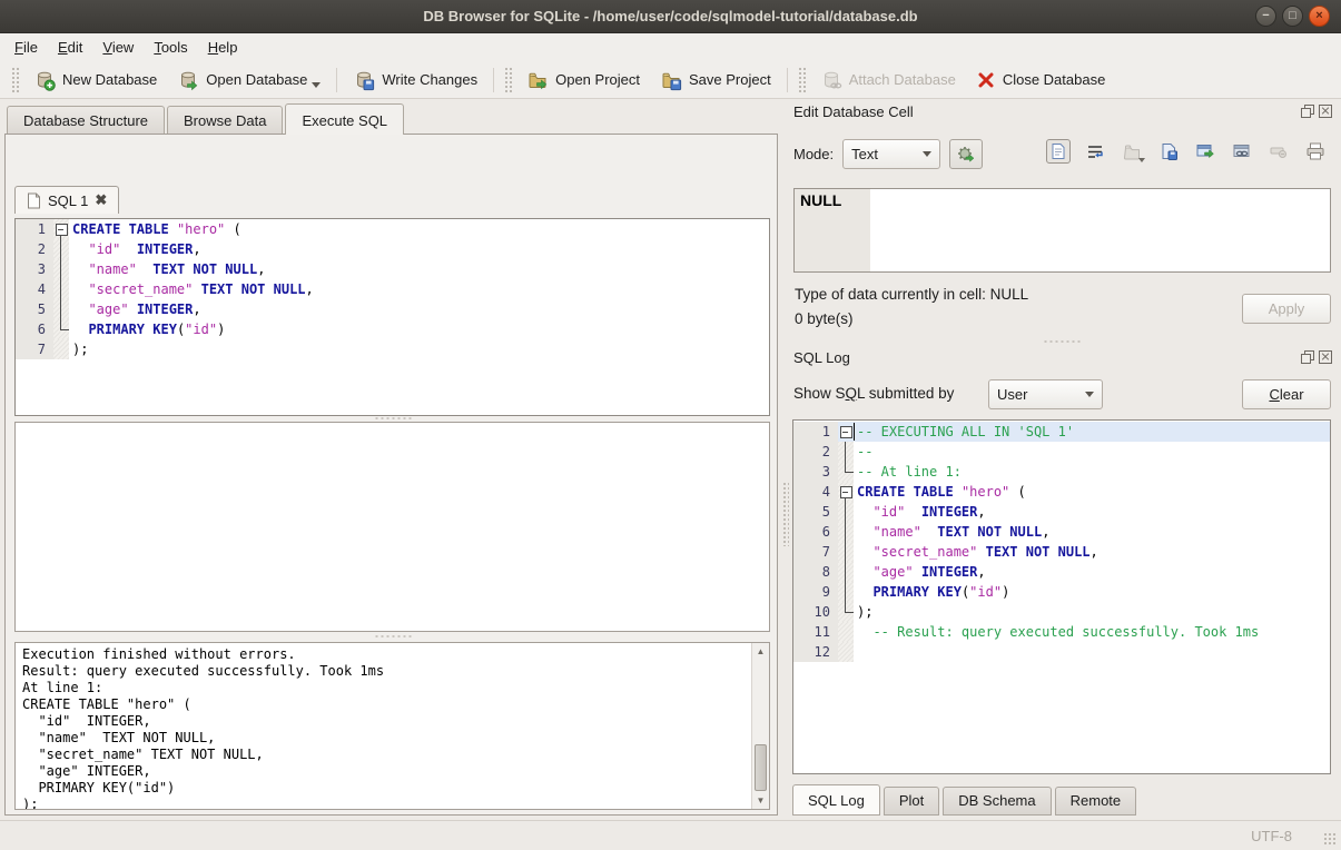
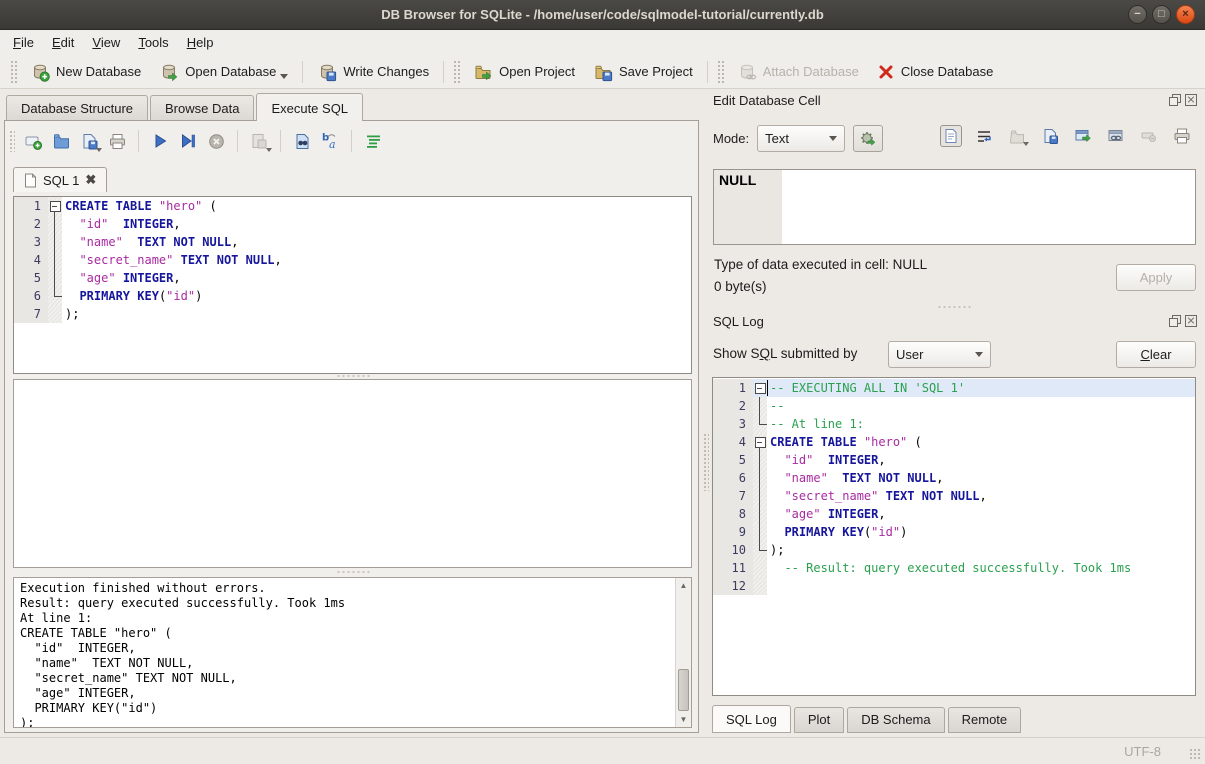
- DB Browser for SQLite - /home/user/code/sqlmodel-tutorial/database.db
+ DB Browser for SQLite - /home/user/code/sqlmodel-tutorial/currently.db
  −
  □
  ×
  File
  Edit
  View
  Tools
  Help
  New Database
  Open Database
  Write Changes
  Open Project
  Save Project
  Attach Database
  Close Database
  Database Structure
  Browse Data
  Execute SQL
+ b
+ a
  SQL 1
  ✖
  1
  CREATE TABLE "hero" (
  2
  "id" INTEGER,
  3
  "name" TEXT NOT NULL,
  4
  "secret_name" TEXT NOT NULL,
  5
  "age" INTEGER,
  6
  PRIMARY KEY("id")
  7
  );
  Execution finished without errors.
  Result: query executed successfully. Took 1ms
  At line 1:
  CREATE TABLE "hero" (
  "id" INTEGER,
  "name" TEXT NOT NULL,
  "secret_name" TEXT NOT NULL,
  "age" INTEGER,
  PRIMARY KEY("id")
  );
  ▲
  ▼
  Edit Database Cell
  Mode:
  Text
  NULL
- Type of data currently in cell: NULL
+ Type of data executed in cell: NULL
  0 byte(s)
  Apply
  SQL Log
  Show SQL submitted by
  User
  C
  lear
  1
  -- EXECUTING ALL IN 'SQL 1'
  2
  --
  3
  -- At line 1:
  4
  CREATE TABLE "hero" (
  5
  "id" INTEGER,
  6
  "name" TEXT NOT NULL,
  7
  "secret_name" TEXT NOT NULL,
  8
  "age" INTEGER,
  9
  PRIMARY KEY("id")
  10
  );
  11
  -- Result: query executed successfully. Took 1ms
  12
  SQL Log
  Plot
  DB Schema
  Remote
  UTF-8
